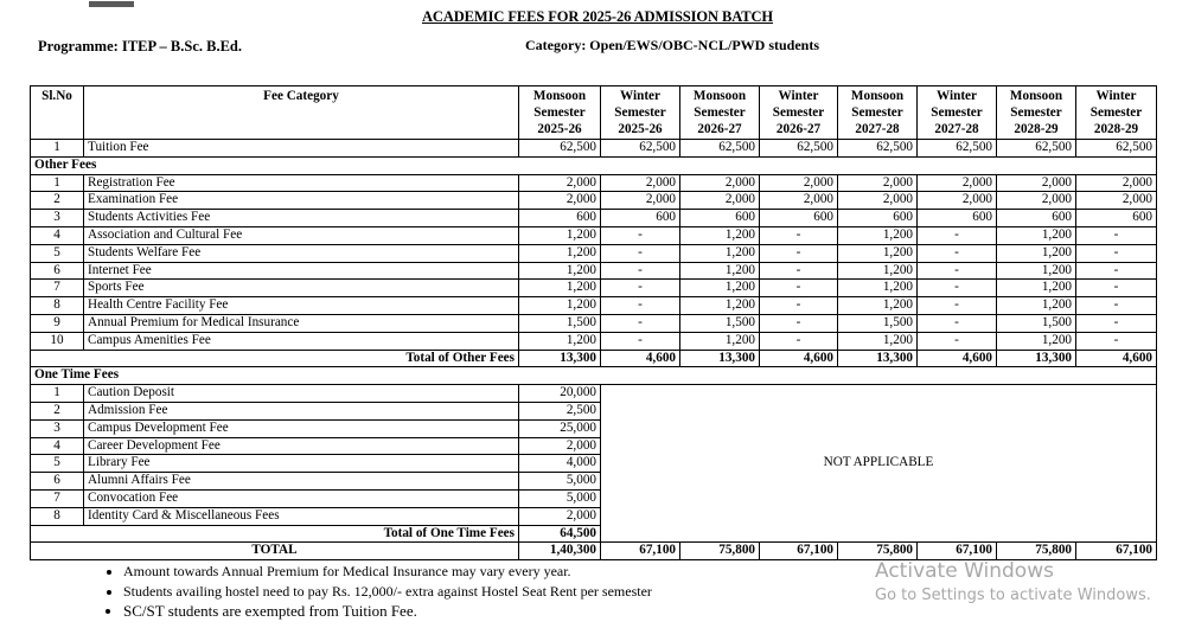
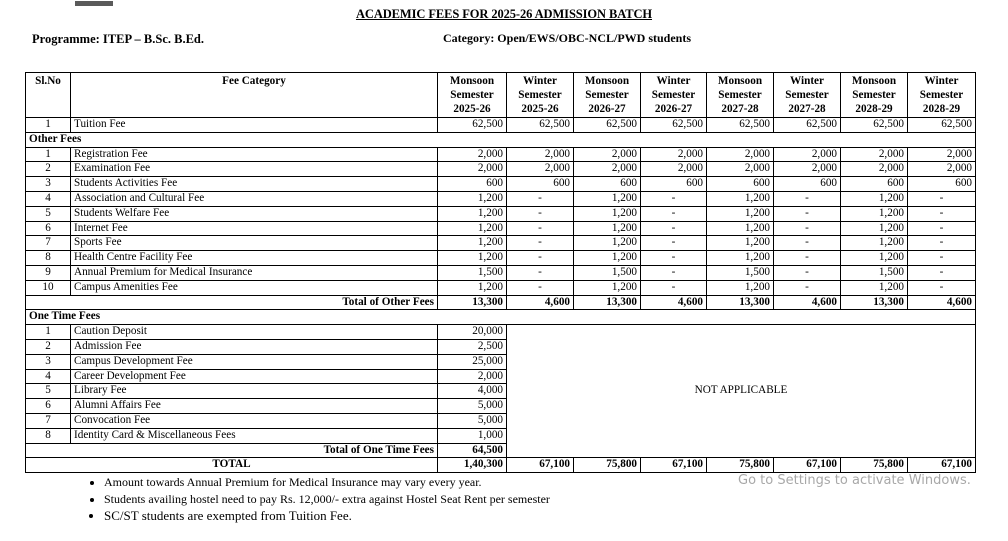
  ACADEMIC FEES FOR 2025-26 ADMISSION BATCH
  Programme: ITEP – B.Sc. B.Ed.
  Category: Open/EWS/OBC-NCL/PWD students
  Sl.No	Fee Category	MonsoonSemester2025-26	WinterSemester2025-26	MonsoonSemester2026-27	WinterSemester2026-27	MonsoonSemester2027-28	WinterSemester2027-28	MonsoonSemester2028-29	WinterSemester2028-29
  1	Tuition Fee	62,500	62,500	62,500	62,500	62,500	62,500	62,500	62,500
  Other Fees
  1	Registration Fee	2,000	2,000	2,000	2,000	2,000	2,000	2,000	2,000
  2	Examination Fee	2,000	2,000	2,000	2,000	2,000	2,000	2,000	2,000
  3	Students Activities Fee	600	600	600	600	600	600	600	600
  4	Association and Cultural Fee	1,200	-	1,200	-	1,200	-	1,200	-
  5	Students Welfare Fee	1,200	-	1,200	-	1,200	-	1,200	-
  6	Internet Fee	1,200	-	1,200	-	1,200	-	1,200	-
  7	Sports Fee	1,200	-	1,200	-	1,200	-	1,200	-
  8	Health Centre Facility Fee	1,200	-	1,200	-	1,200	-	1,200	-
  9	Annual Premium for Medical Insurance	1,500	-	1,500	-	1,500	-	1,500	-
  10	Campus Amenities Fee	1,200	-	1,200	-	1,200	-	1,200	-
  Total of Other Fees	13,300	4,600	13,300	4,600	13,300	4,600	13,300	4,600
  One Time Fees
  1	Caution Deposit	20,000	NOT APPLICABLE
  2	Admission Fee	2,500
  3	Campus Development Fee	25,000
  4	Career Development Fee	2,000
  5	Library Fee	4,000
  6	Alumni Affairs Fee	5,000
  7	Convocation Fee	5,000
- 8	Identity Card & Miscellaneous Fees	2,000
+ 8	Identity Card & Miscellaneous Fees	1,000
  Total of One Time Fees	64,500
  TOTAL	1,40,300	67,100	75,800	67,100	75,800	67,100	75,800	67,100
  Amount towards Annual Premium for Medical Insurance may vary every year.
  Students availing hostel need to pay Rs. 12,000/- extra against Hostel Seat Rent per semester
  SC/ST students are exempted from Tuition Fee.
- Activate Windows
  Go to Settings to activate Windows.
